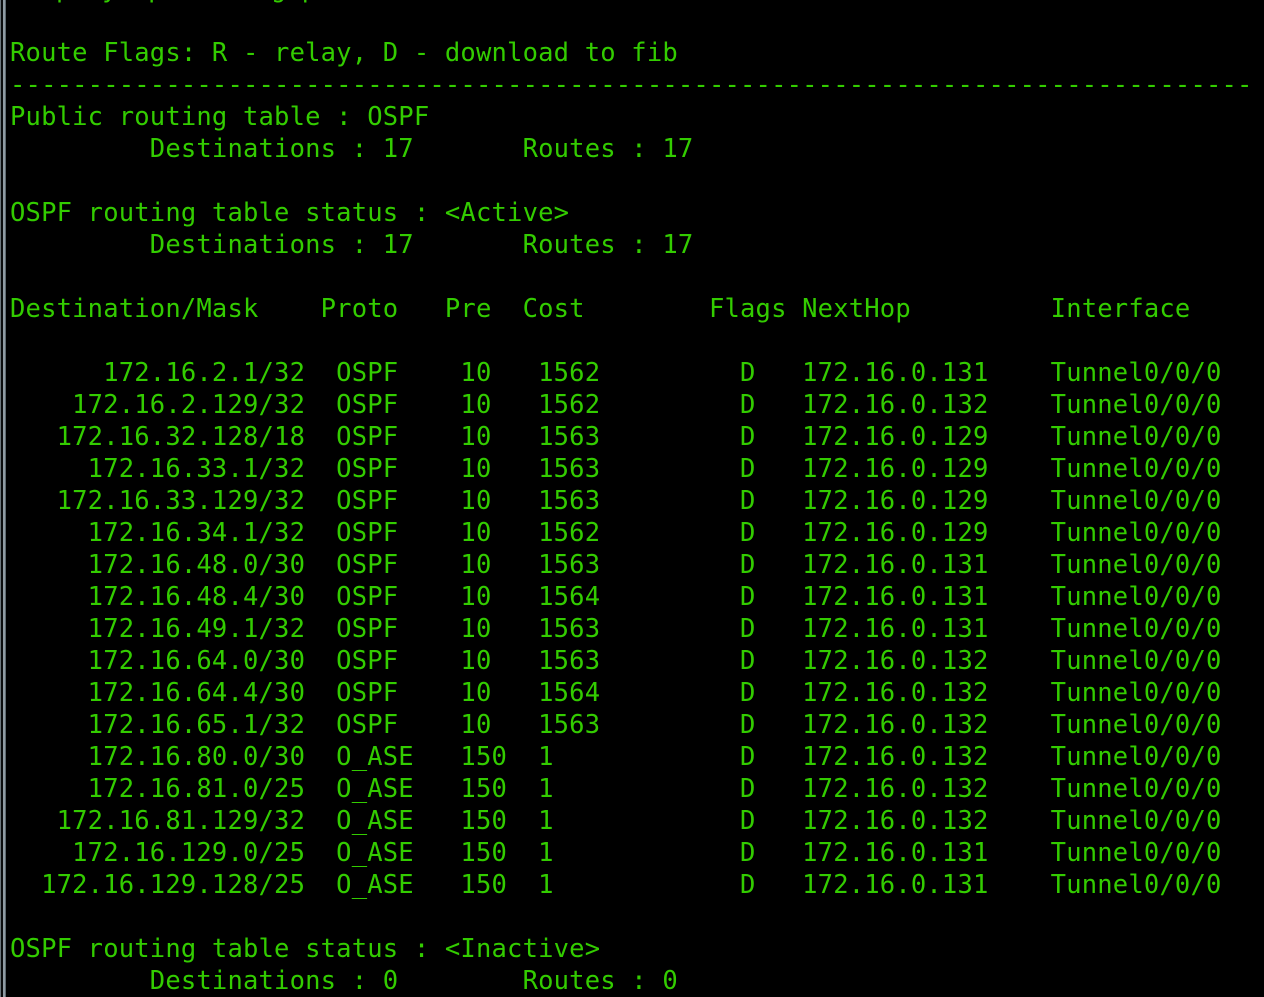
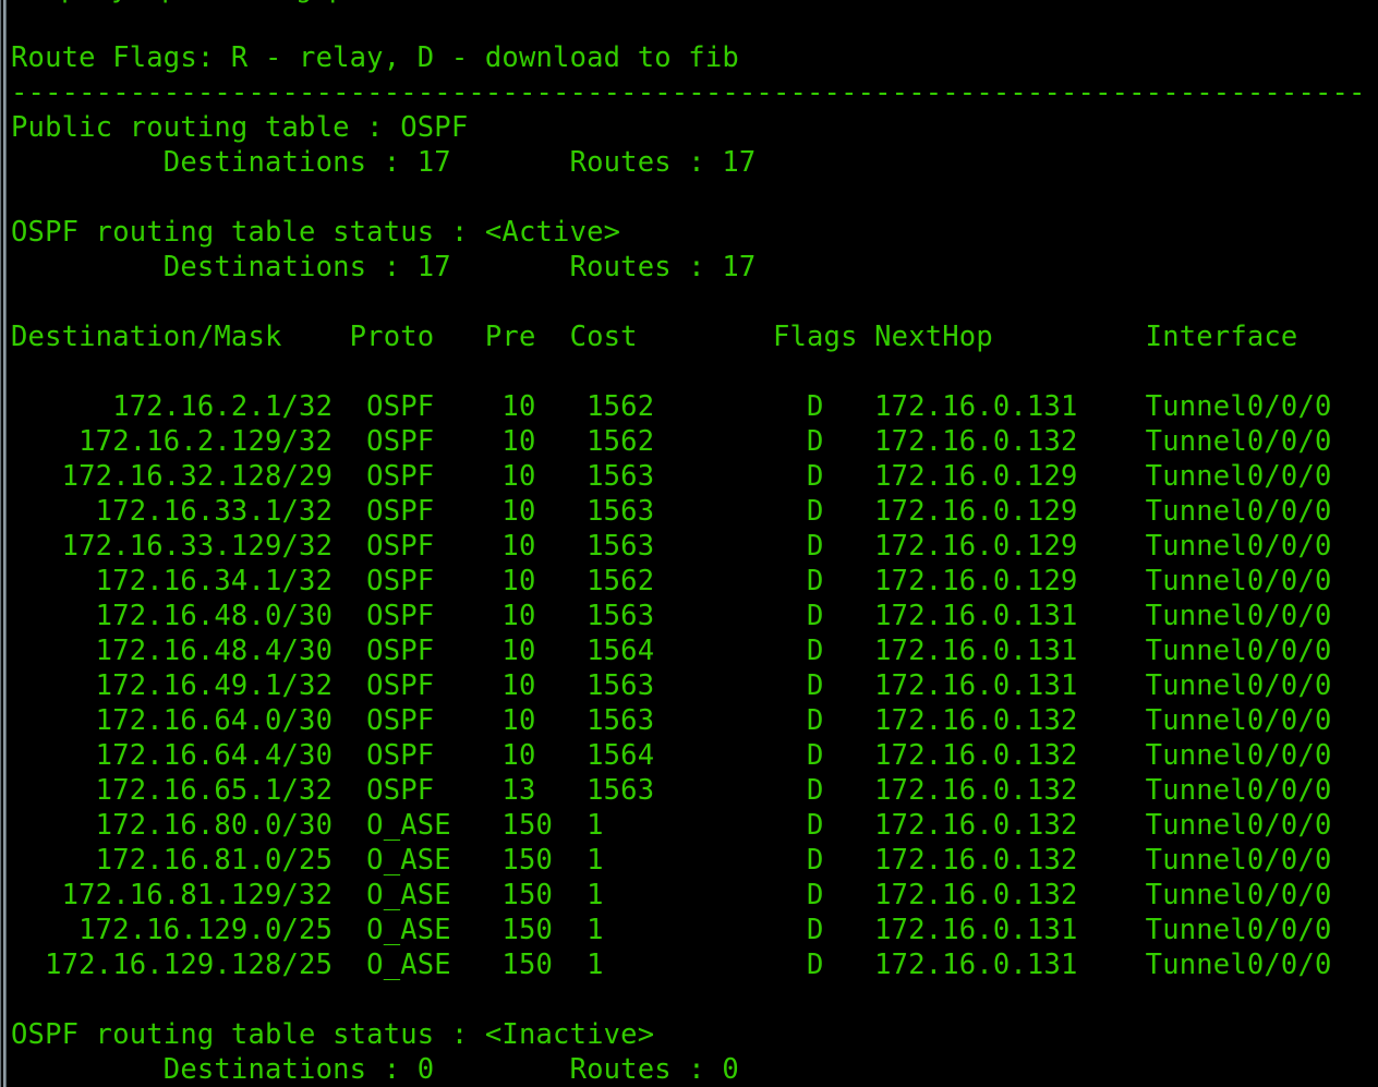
  Route Flags: R - relay, D - download to fib
  --------------------------------------------------------------------------------
  Public routing table : OSPF
  Destinations : 17 Routes : 17
  OSPF routing table status : <Active>
  Destinations : 17 Routes : 17
  Destination/Mask Proto Pre Cost Flags NextHop Interface
  172.16.2.1/32 OSPF 10 1562 D 172.16.0.131 Tunnel0/0/0
  172.16.2.129/32 OSPF 10 1562 D 172.16.0.132 Tunnel0/0/0
- 172.16.32.128/18 OSPF 10 1563 D 172.16.0.129 Tunnel0/0/0
+ 172.16.32.128/29 OSPF 10 1563 D 172.16.0.129 Tunnel0/0/0
  172.16.33.1/32 OSPF 10 1563 D 172.16.0.129 Tunnel0/0/0
  172.16.33.129/32 OSPF 10 1563 D 172.16.0.129 Tunnel0/0/0
  172.16.34.1/32 OSPF 10 1562 D 172.16.0.129 Tunnel0/0/0
  172.16.48.0/30 OSPF 10 1563 D 172.16.0.131 Tunnel0/0/0
  172.16.48.4/30 OSPF 10 1564 D 172.16.0.131 Tunnel0/0/0
  172.16.49.1/32 OSPF 10 1563 D 172.16.0.131 Tunnel0/0/0
  172.16.64.0/30 OSPF 10 1563 D 172.16.0.132 Tunnel0/0/0
  172.16.64.4/30 OSPF 10 1564 D 172.16.0.132 Tunnel0/0/0
- 172.16.65.1/32 OSPF 10 1563 D 172.16.0.132 Tunnel0/0/0
+ 172.16.65.1/32 OSPF 13 1563 D 172.16.0.132 Tunnel0/0/0
  172.16.80.0/30 O_ASE 150 1 D 172.16.0.132 Tunnel0/0/0
  172.16.81.0/25 O_ASE 150 1 D 172.16.0.132 Tunnel0/0/0
  172.16.81.129/32 O_ASE 150 1 D 172.16.0.132 Tunnel0/0/0
  172.16.129.0/25 O_ASE 150 1 D 172.16.0.131 Tunnel0/0/0
  172.16.129.128/25 O_ASE 150 1 D 172.16.0.131 Tunnel0/0/0
  OSPF routing table status : <Inactive>
  Destinations : 0 Routes : 0
